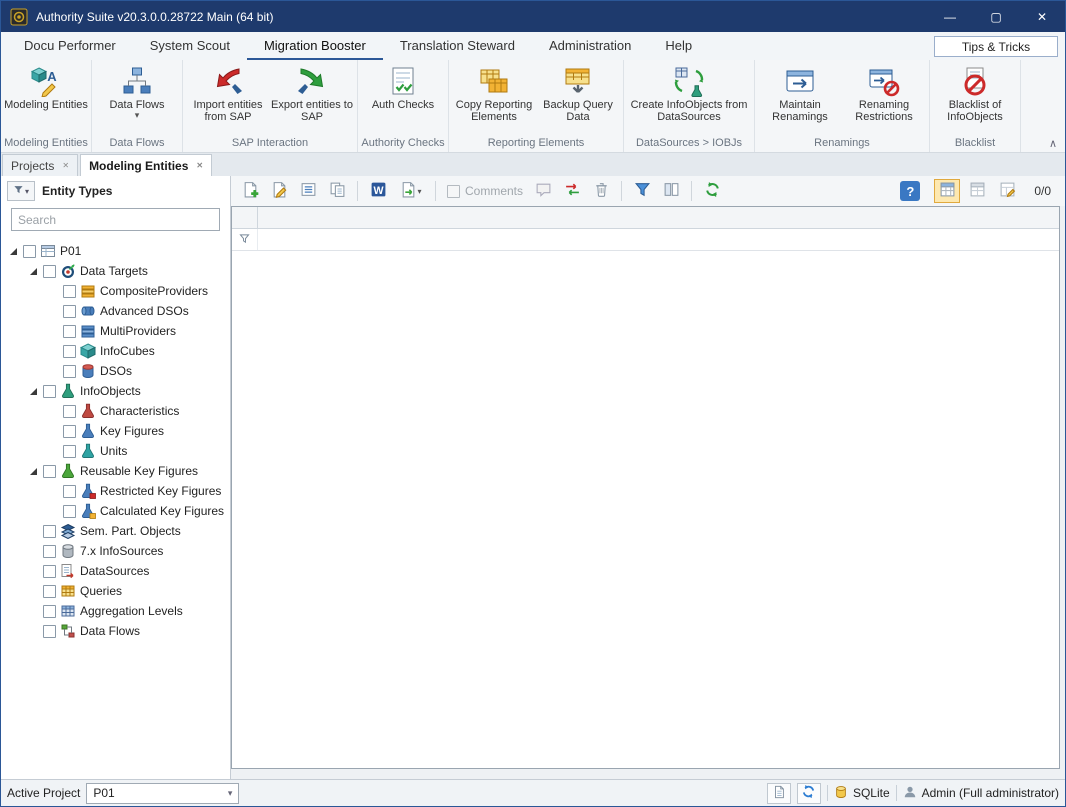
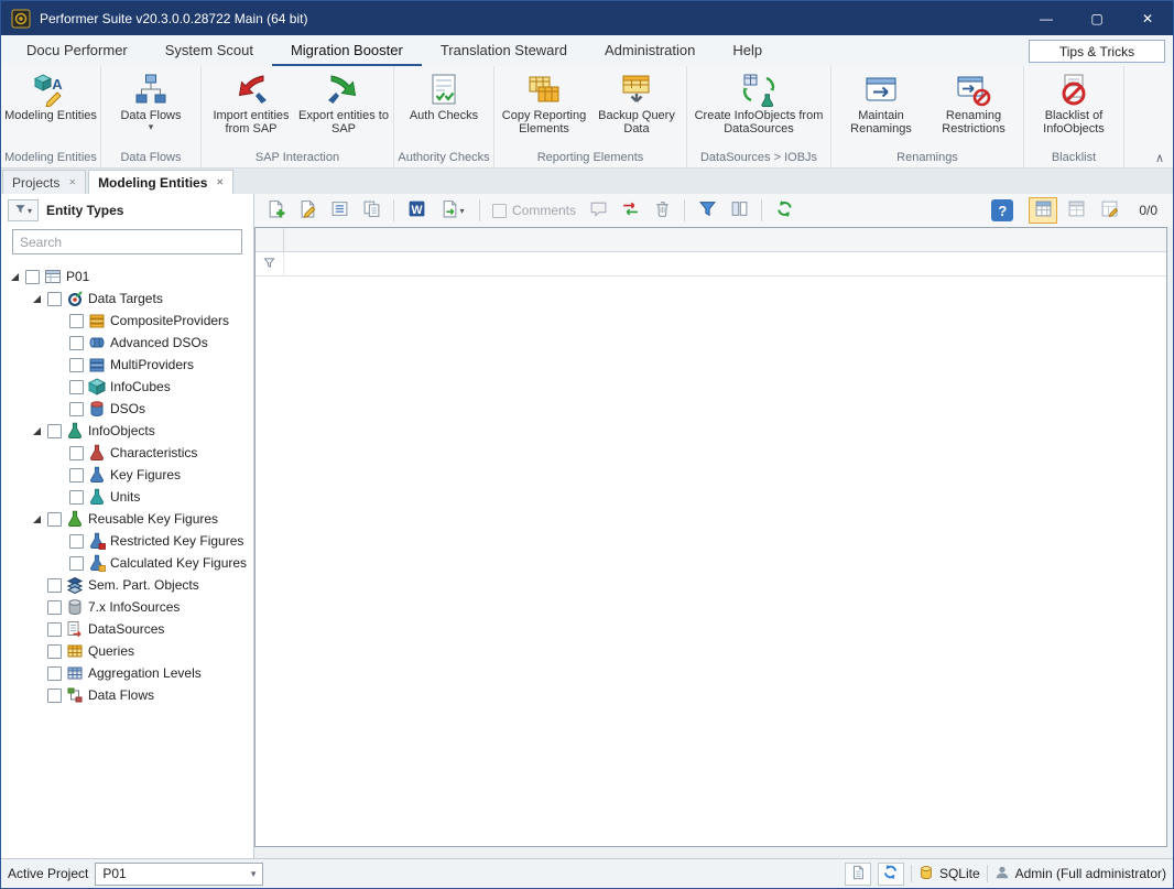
- Authority Suite v20.3.0.0.28722 Main (64 bit)
+ Performer Suite v20.3.0.0.28722 Main (64 bit)
  —
  ▢
  ✕
  Docu Performer
  System Scout
  Migration Booster
  Translation Steward
  Administration
  Help
  Tips & Tricks
  A
  Modeling Entities
  Modeling Entities
  Data Flows
  ▾
  Data Flows
  Import entities from SAP
  Export entities to SAP
  SAP Interaction
  Auth Checks
  Authority Checks
  Copy Reporting Elements
  Backup Query Data
  Reporting Elements
  Create InfoObjects from DataSources
  DataSources > IOBJs
  Maintain Renamings
  Renaming Restrictions
  Renamings
  Blacklist of InfoObjects
  Blacklist
  ∧
  Projects
  ✕
  Modeling Entities
  ✕
  ▾
  Entity Types
  Search
  P01
  Data Targets
  CompositeProviders
  Advanced DSOs
  MultiProviders
  InfoCubes
  DSOs
  InfoObjects
  Characteristics
  Key Figures
  Units
  Reusable Key Figures
  Restricted Key Figures
  Calculated Key Figures
  Sem. Part. Objects
  7.x InfoSources
  DataSources
  Queries
  Aggregation Levels
  Data Flows
  W
  ▾
  Comments
  ?
  0/0
  Active Project
  P01
  ▾
  SQLite
  Admin (Full administrator)
